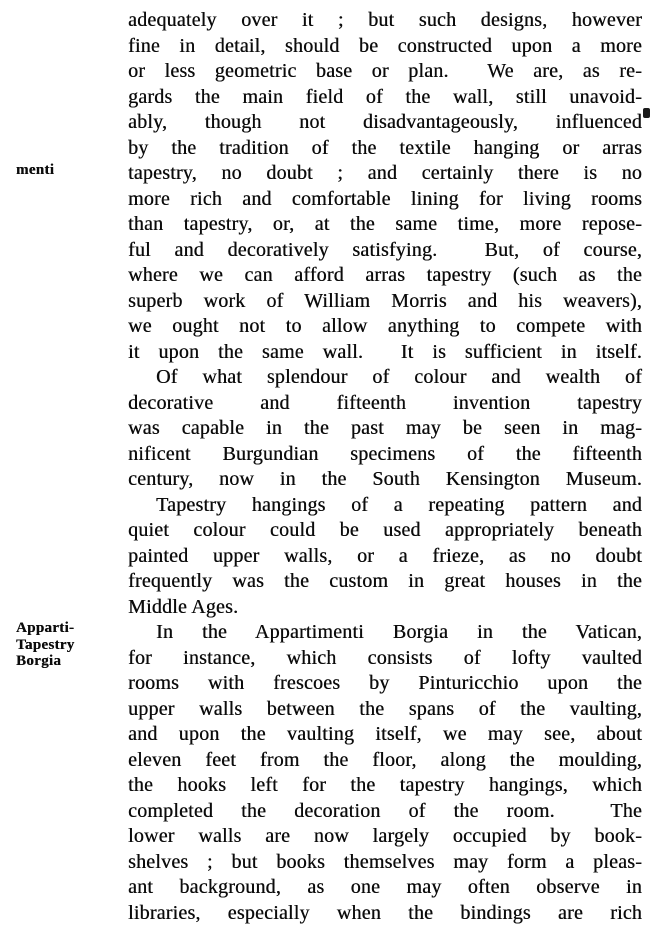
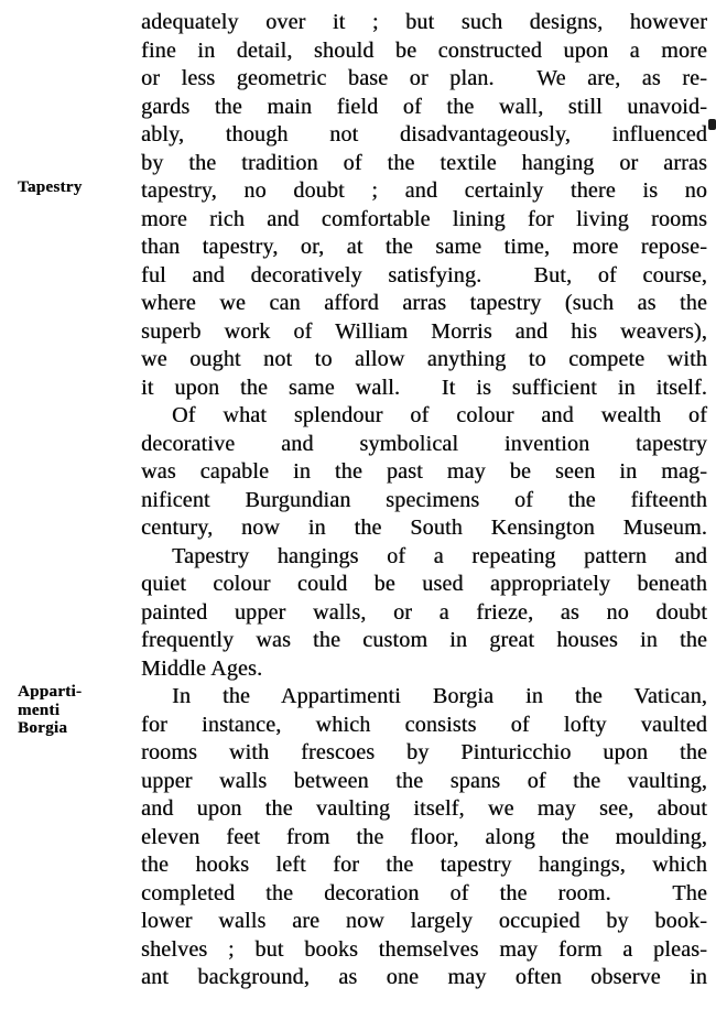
- menti
+ Tapestry
  Apparti-
- Tapestry
+ menti
  Borgia
  adequately over it ; but such designs, however
  fine in detail, should be constructed upon a more
  or less geometric base or plan. We are, as re-
  gards the main field of the wall, still unavoid-
  ably, though not disadvantageously, influenced
  by the tradition of the textile hanging or arras
  tapestry, no doubt ; and certainly there is no
  more rich and comfortable lining for living rooms
  than tapestry, or, at the same time, more repose-
  ful and decoratively satisfying. But, of course,
  where we can afford arras tapestry (such as the
  superb work of William Morris and his weavers),
  we ought not to allow anything to compete with
  it upon the same wall. It is sufficient in itself.
  Of what splendour of colour and wealth of
- decorative and fifteenth invention tapestry
+ decorative and symbolical invention tapestry
  was capable in the past may be seen in mag-
  nificent Burgundian specimens of the fifteenth
  century, now in the South Kensington Museum.
  Tapestry hangings of a repeating pattern and
  quiet colour could be used appropriately beneath
  painted upper walls, or a frieze, as no doubt
  frequently was the custom in great houses in the
  Middle Ages.
  In the Appartimenti Borgia in the Vatican,
  for instance, which consists of lofty vaulted
  rooms with frescoes by Pinturicchio upon the
  upper walls between the spans of the vaulting,
  and upon the vaulting itself, we may see, about
  eleven feet from the floor, along the moulding,
  the hooks left for the tapestry hangings, which
  completed the decoration of the room. The
  lower walls are now largely occupied by book-
  shelves ; but books themselves may form a pleas-
  ant background, as one may often observe in
- libraries, especially when the bindings are rich
